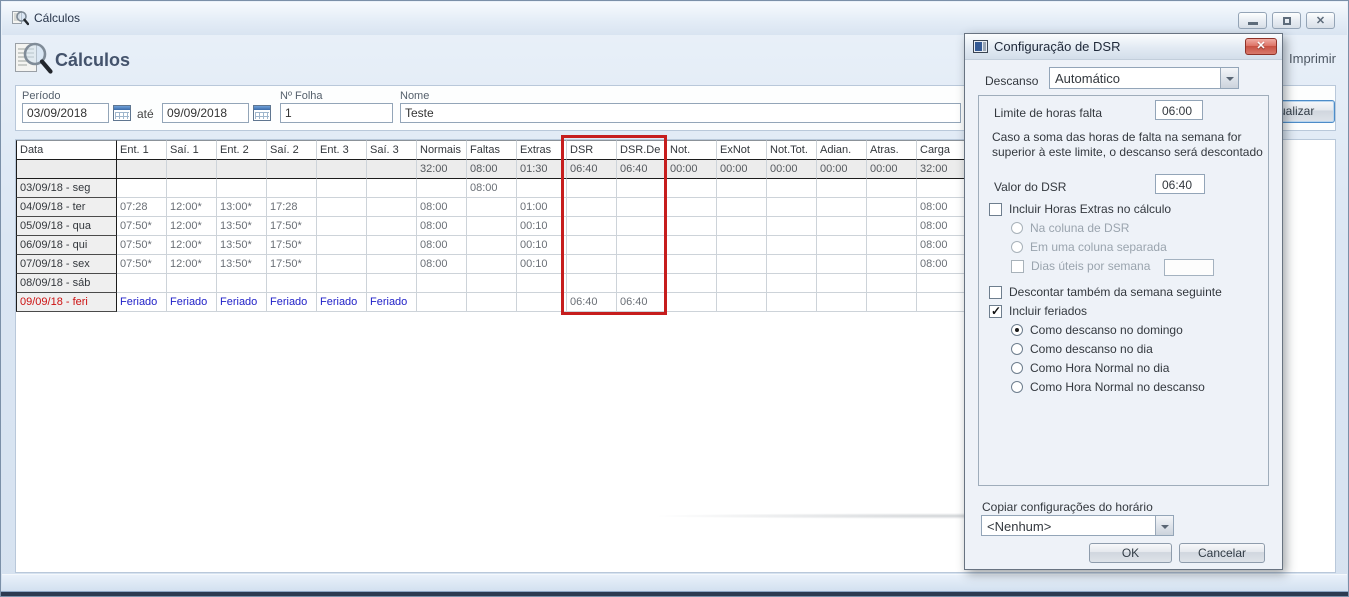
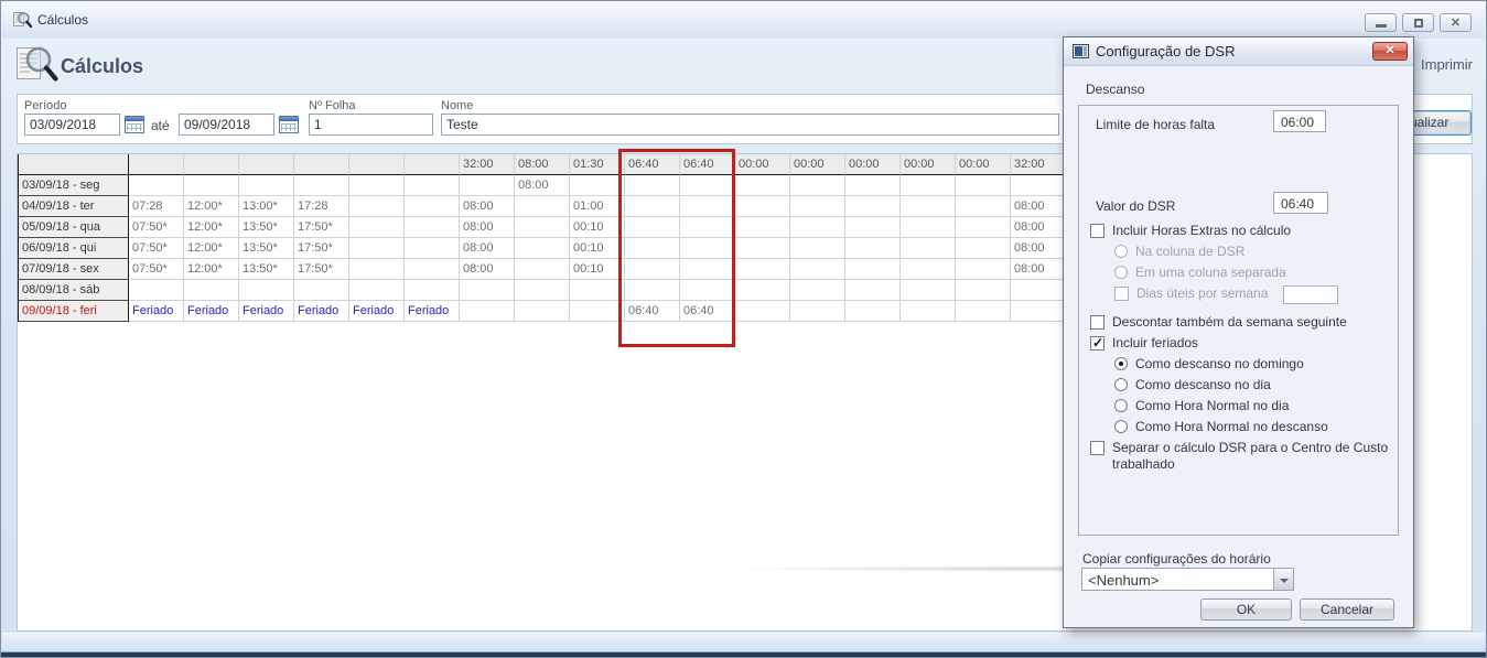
  Cálculos
  ✕
  Cálculos
  Imprimir
  Período
  Nº Folha
  Nome
  03/09/2018
  até
  09/09/2018
  1
  Teste
- Data	Ent. 1	Saí. 1	Ent. 2	Saí. 2	Ent. 3	Saí. 3	Normais	Faltas	Extras	DSR	DSR.De	Not.	ExNot	Not.Tot.	Adian.	Atras.	Carga
  							32:00	08:00	01:30	06:40	06:40	00:00	00:00	00:00	00:00	00:00	32:00
  03/09/18 - seg								08:00
  04/09/18 - ter	07:28	12:00*	13:00*	17:28			08:00		01:00								08:00
  05/09/18 - qua	07:50*	12:00*	13:50*	17:50*			08:00		00:10								08:00
  06/09/18 - qui	07:50*	12:00*	13:50*	17:50*			08:00		00:10								08:00
  07/09/18 - sex	07:50*	12:00*	13:50*	17:50*			08:00		00:10								08:00
  08/09/18 - sáb
  09/09/18 - feri	Feriado	Feriado	Feriado	Feriado	Feriado	Feriado				06:40	06:40
  Configuração de DSR
  ✕
  Descanso
- Automático
  Limite de horas falta
  06:00
- Caso a soma das horas de falta na semana for superior à este limite, o descanso será descontado
  Valor do DSR
  06:40
  Incluir Horas Extras no cálculo
  Na coluna de DSR
  Em uma coluna separada
  Dias úteis por semana
  Descontar também da semana seguinte
  Incluir feriados
  Como descanso no domingo
  Como descanso no dia
  Como Hora Normal no dia
  Como Hora Normal no descanso
+ Separar o cálculo DSR para o Centro de Custo trabalhado
  Copiar configurações do horário
  <Nenhum>
  OK
  Cancelar
